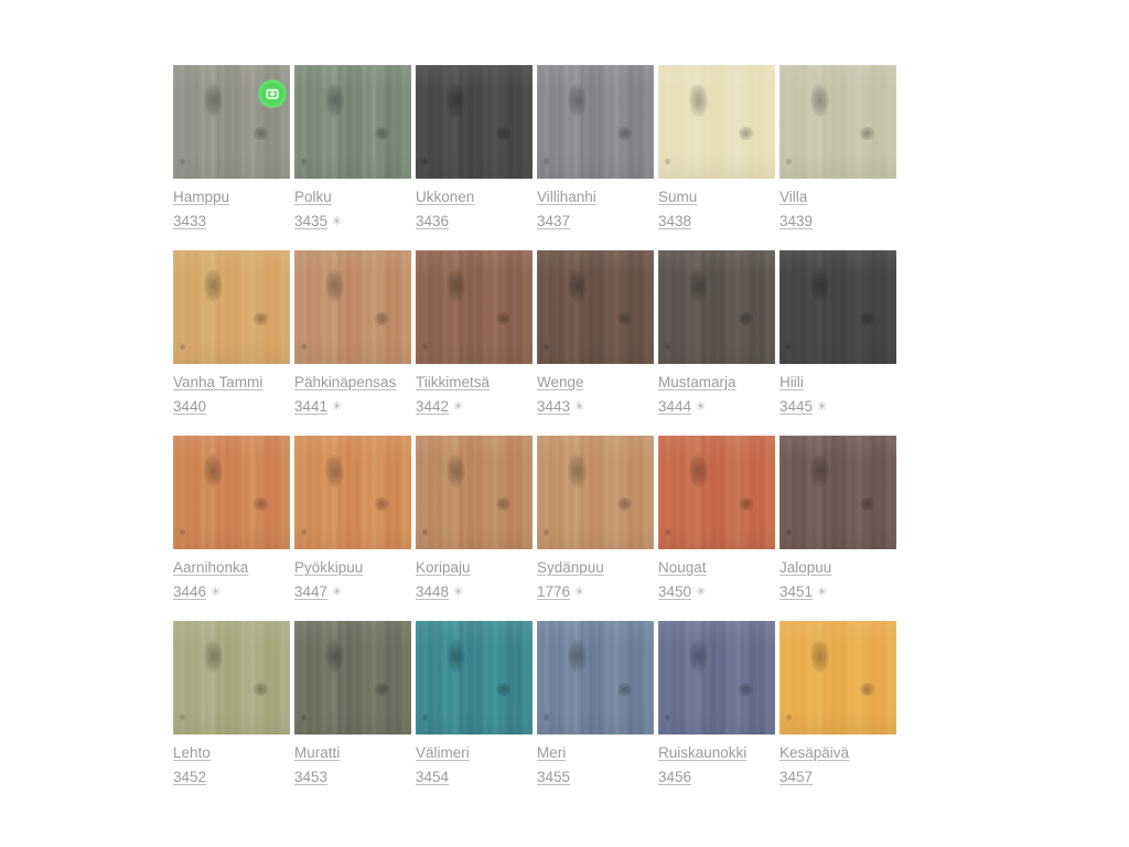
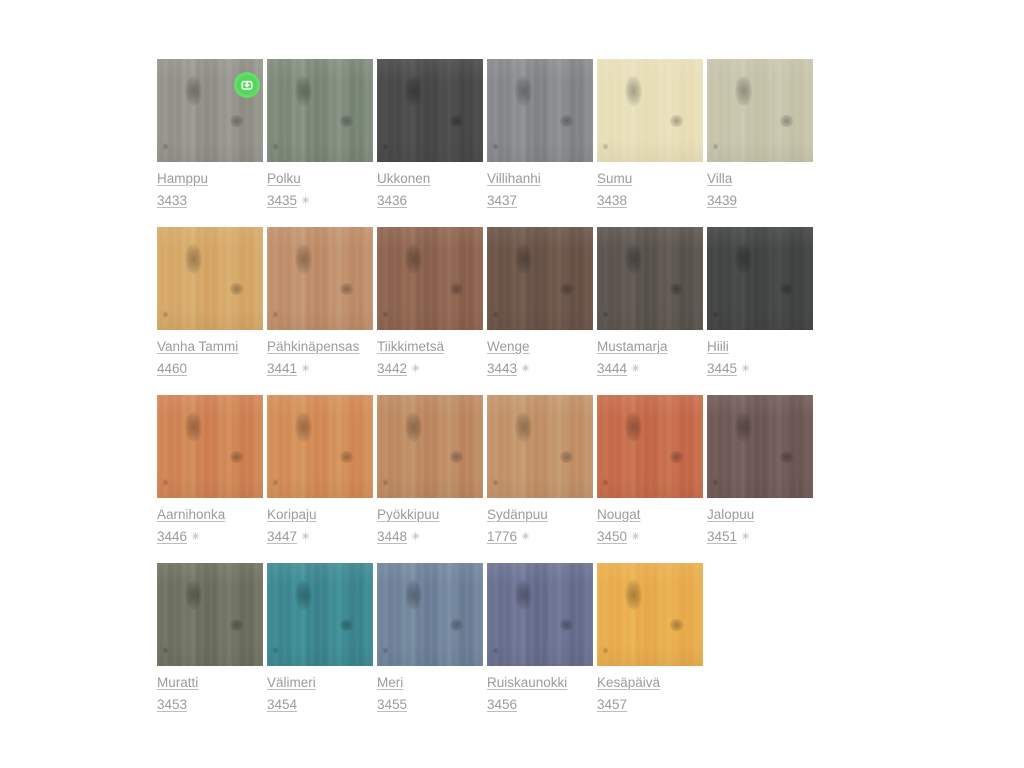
  Hamppu
  3433
  Polku
  3435 ✳
  Ukkonen
  3436
  Villihanhi
  3437
  Sumu
  3438
  Villa
  3439
  Vanha Tammi
- 3440
+ 4460
  Pähkinäpensas
  3441 ✳
  Tiikkimetsä
  3442 ✳
  Wenge
  3443 ✳
  Mustamarja
  3444 ✳
  Hiili
  3445 ✳
  Aarnihonka
  3446 ✳
- Pyökkipuu
+ Koripaju
  3447 ✳
- Koripaju
+ Pyökkipuu
  3448 ✳
  Sydänpuu
  1776 ✳
  Nougat
  3450 ✳
  Jalopuu
  3451 ✳
- Lehto
- 3452
  Muratti
  3453
  Välimeri
  3454
  Meri
  3455
  Ruiskaunokki
  3456
  Kesäpäivä
  3457
